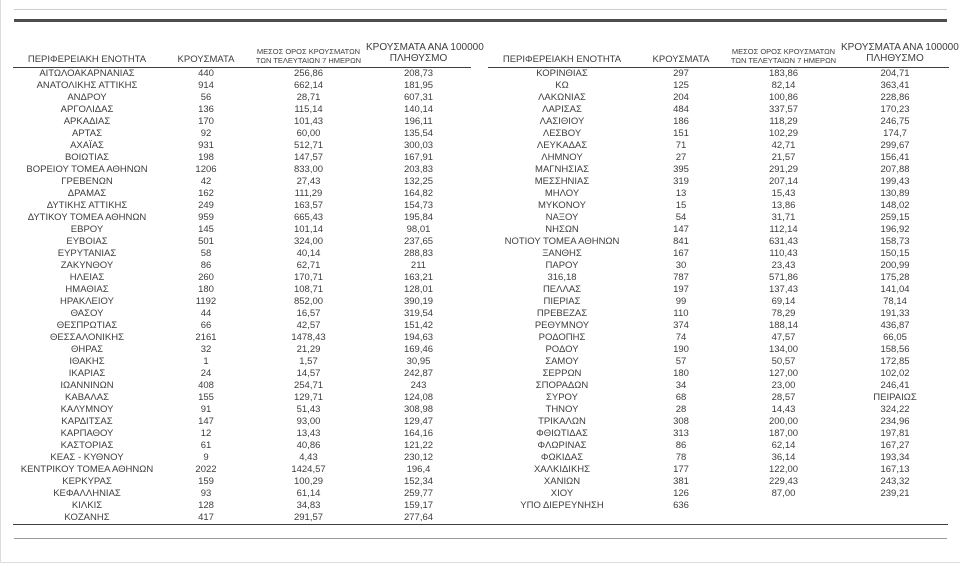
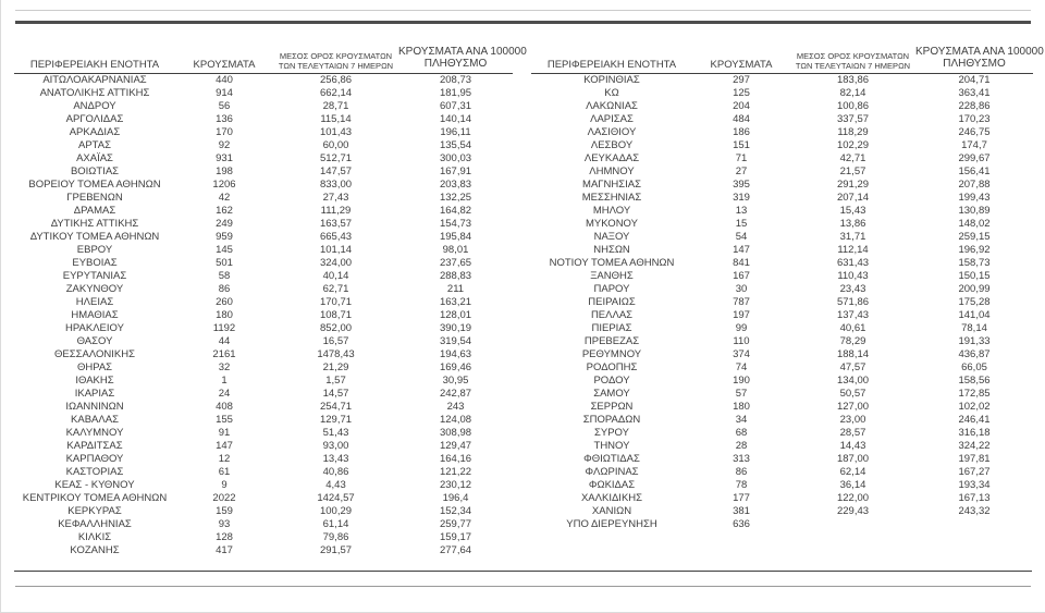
  ΠΕΡΙΦΕΡΕΙΑΚΗ ΕΝΟΤΗΤΑ	ΚΡΟΥΣΜΑΤΑ	ΜΕΣΟΣ ΟΡΟΣ ΚΡΟΥΣΜΑΤΩΝ ΤΩΝ ΤΕΛΕΥΤΑΙΩΝ 7 ΗΜΕΡΩΝ	ΚΡΟΥΣΜΑΤΑ ΑΝΑ 100000 ΠΛΗΘΥΣΜΟ
  ΑΙΤΩΛΟΑΚΑΡΝΑΝΙΑΣ	440	256,86	208,73
  ΑΝΑΤΟΛΙΚΗΣ ΑΤΤΙΚΗΣ	914	662,14	181,95
  ΑΝΔΡΟΥ	56	28,71	607,31
  ΑΡΓΟΛΙΔΑΣ	136	115,14	140,14
  ΑΡΚΑΔΙΑΣ	170	101,43	196,11
  ΑΡΤΑΣ	92	60,00	135,54
  ΑΧΑΪΑΣ	931	512,71	300,03
  ΒΟΙΩΤΙΑΣ	198	147,57	167,91
  ΒΟΡΕΙΟΥ ΤΟΜΕΑ ΑΘΗΝΩΝ	1206	833,00	203,83
  ΓΡΕΒΕΝΩΝ	42	27,43	132,25
  ΔΡΑΜΑΣ	162	111,29	164,82
  ΔΥΤΙΚΗΣ ΑΤΤΙΚΗΣ	249	163,57	154,73
  ΔΥΤΙΚΟΥ ΤΟΜΕΑ ΑΘΗΝΩΝ	959	665,43	195,84
  ΕΒΡΟΥ	145	101,14	98,01
  ΕΥΒΟΙΑΣ	501	324,00	237,65
  ΕΥΡΥΤΑΝΙΑΣ	58	40,14	288,83
  ΖΑΚΥΝΘΟΥ	86	62,71	211
  ΗΛΕΙΑΣ	260	170,71	163,21
  ΗΜΑΘΙΑΣ	180	108,71	128,01
  ΗΡΑΚΛΕΙΟΥ	1192	852,00	390,19
  ΘΑΣΟΥ	44	16,57	319,54
- ΘΕΣΠΡΩΤΙΑΣ	66	42,57	151,42
  ΘΕΣΣΑΛΟΝΙΚΗΣ	2161	1478,43	194,63
  ΘΗΡΑΣ	32	21,29	169,46
  ΙΘΑΚΗΣ	1	1,57	30,95
  ΙΚΑΡΙΑΣ	24	14,57	242,87
  ΙΩΑΝΝΙΝΩΝ	408	254,71	243
  ΚΑΒΑΛΑΣ	155	129,71	124,08
  ΚΑΛΥΜΝΟΥ	91	51,43	308,98
  ΚΑΡΔΙΤΣΑΣ	147	93,00	129,47
  ΚΑΡΠΑΘΟΥ	12	13,43	164,16
  ΚΑΣΤΟΡΙΑΣ	61	40,86	121,22
  ΚΕΑΣ - ΚΥΘΝΟΥ	9	4,43	230,12
  ΚΕΝΤΡΙΚΟΥ ΤΟΜΕΑ ΑΘΗΝΩΝ	2022	1424,57	196,4
  ΚΕΡΚΥΡΑΣ	159	100,29	152,34
  ΚΕΦΑΛΛΗΝΙΑΣ	93	61,14	259,77
- ΚΙΛΚΙΣ	128	34,83	159,17
+ ΚΙΛΚΙΣ	128	79,86	159,17
  ΚΟΖΑΝΗΣ	417	291,57	277,64
  ΠΕΡΙΦΕΡΕΙΑΚΗ ΕΝΟΤΗΤΑ	ΚΡΟΥΣΜΑΤΑ	ΜΕΣΟΣ ΟΡΟΣ ΚΡΟΥΣΜΑΤΩΝ ΤΩΝ ΤΕΛΕΥΤΑΙΩΝ 7 ΗΜΕΡΩΝ	ΚΡΟΥΣΜΑΤΑ ΑΝΑ 100000 ΠΛΗΘΥΣΜΟ
  ΚΟΡΙΝΘΙΑΣ	297	183,86	204,71
  ΚΩ	125	82,14	363,41
  ΛΑΚΩΝΙΑΣ	204	100,86	228,86
  ΛΑΡΙΣΑΣ	484	337,57	170,23
  ΛΑΣΙΘΙΟΥ	186	118,29	246,75
  ΛΕΣΒΟΥ	151	102,29	174,7
  ΛΕΥΚΑΔΑΣ	71	42,71	299,67
  ΛΗΜΝΟΥ	27	21,57	156,41
  ΜΑΓΝΗΣΙΑΣ	395	291,29	207,88
  ΜΕΣΣΗΝΙΑΣ	319	207,14	199,43
  ΜΗΛΟΥ	13	15,43	130,89
  ΜΥΚΟΝΟΥ	15	13,86	148,02
  ΝΑΞΟΥ	54	31,71	259,15
  ΝΗΣΩΝ	147	112,14	196,92
  ΝΟΤΙΟΥ ΤΟΜΕΑ ΑΘΗΝΩΝ	841	631,43	158,73
  ΞΑΝΘΗΣ	167	110,43	150,15
  ΠΑΡΟΥ	30	23,43	200,99
- 316,18	787	571,86	175,28
+ ΠΕΙΡΑΙΩΣ	787	571,86	175,28
  ΠΕΛΛΑΣ	197	137,43	141,04
- ΠΙΕΡΙΑΣ	99	69,14	78,14
+ ΠΙΕΡΙΑΣ	99	40,61	78,14
  ΠΡΕΒΕΖΑΣ	110	78,29	191,33
  ΡΕΘΥΜΝΟΥ	374	188,14	436,87
  ΡΟΔΟΠΗΣ	74	47,57	66,05
  ΡΟΔΟΥ	190	134,00	158,56
  ΣΑΜΟΥ	57	50,57	172,85
  ΣΕΡΡΩΝ	180	127,00	102,02
  ΣΠΟΡΑΔΩΝ	34	23,00	246,41
- ΣΥΡΟΥ	68	28,57	ΠΕΙΡΑΙΩΣ
+ ΣΥΡΟΥ	68	28,57	316,18
  ΤΗΝΟΥ	28	14,43	324,22
- ΤΡΙΚΑΛΩΝ	308	200,00	234,96
  ΦΘΙΩΤΙΔΑΣ	313	187,00	197,81
  ΦΛΩΡΙΝΑΣ	86	62,14	167,27
  ΦΩΚΙΔΑΣ	78	36,14	193,34
  ΧΑΛΚΙΔΙΚΗΣ	177	122,00	167,13
  ΧΑΝΙΩΝ	381	229,43	243,32
- ΧΙΟΥ	126	87,00	239,21
  ΥΠΟ ΔΙΕΡΕΥΝΗΣΗ	636
